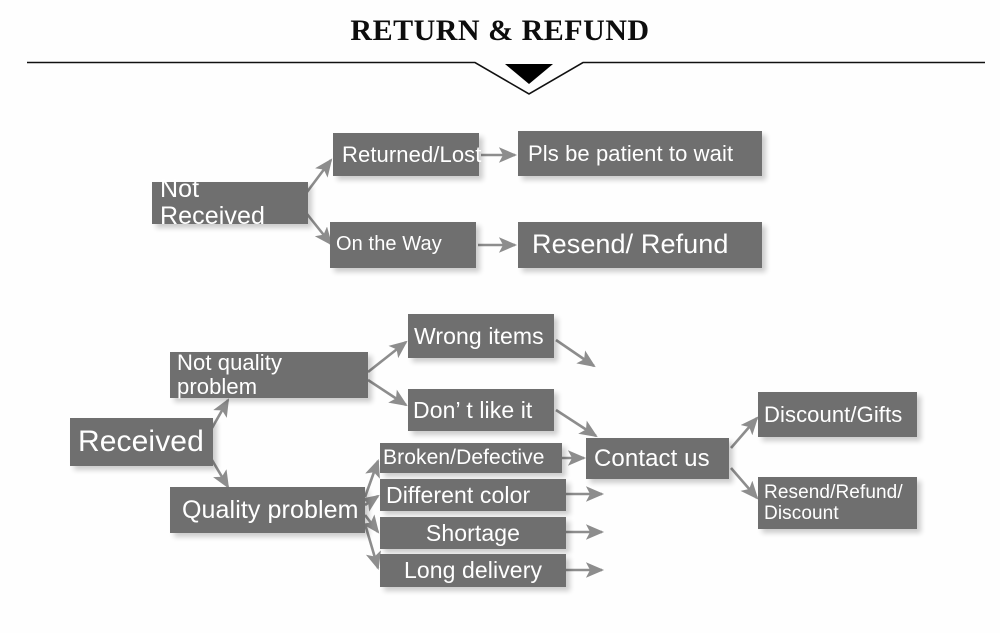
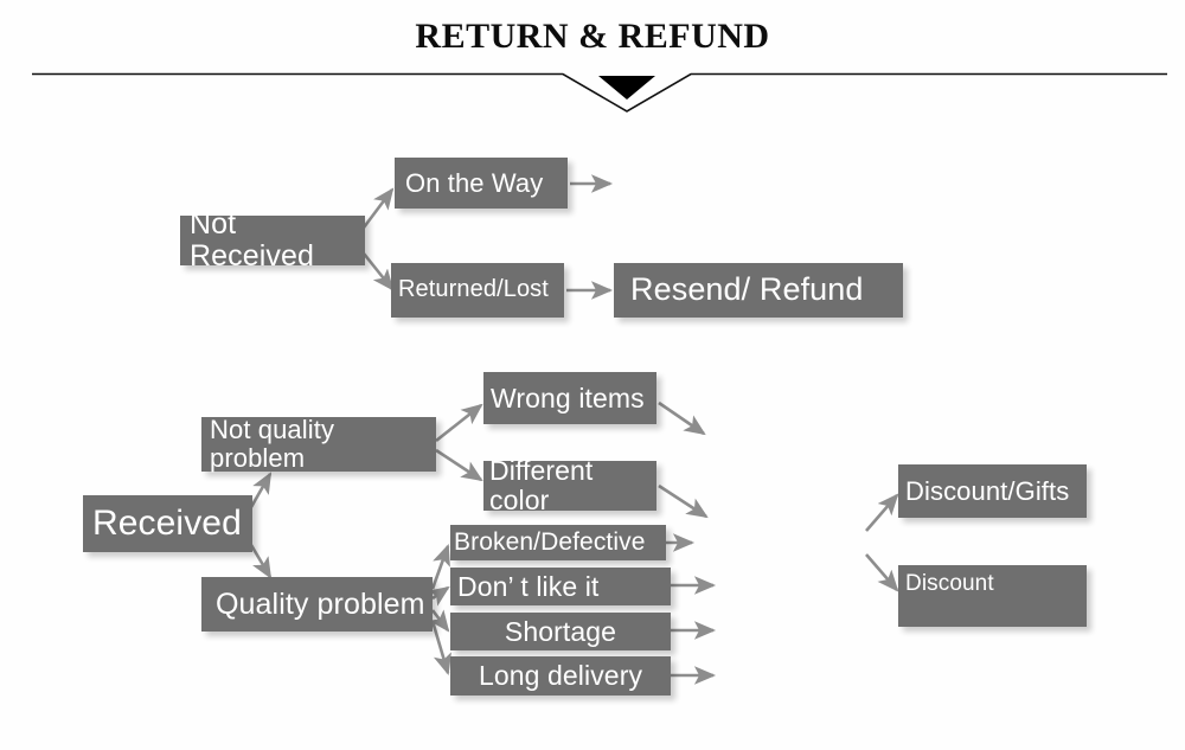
  RETURN & REFUND
  Not Received
- Returned/Lost
+ On the Way
- Pls be patient to wait
- On the Way
+ Returned/Lost
  Resend/ Refund
  Received
  Not quality problem
  Quality problem
  Wrong items
- Don’ t like it
+ Different color
  Broken/Defective
- Different color
+ Don’ t like it
  Shortage
  Long delivery
- Contact us
  Discount/Gifts
- Resend/Refund/
  Discount
